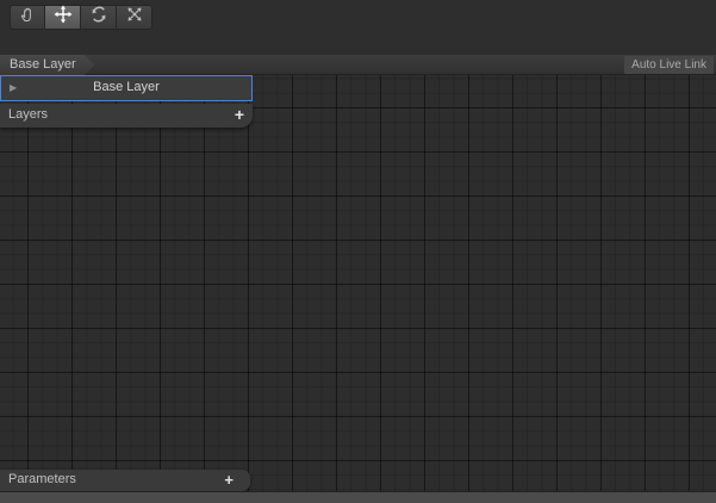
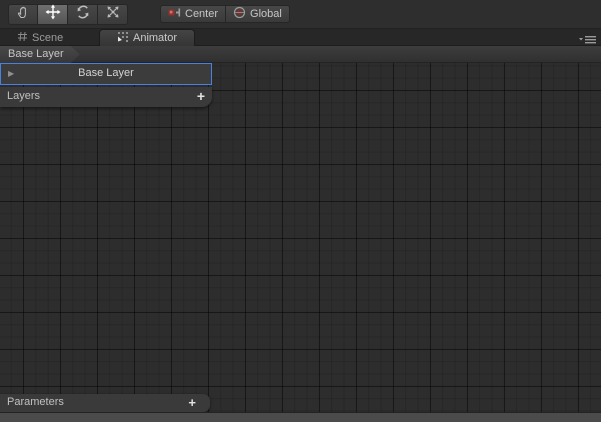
+ Center
+ Global
+ Scene
+ Animator
  Base Layer
- Auto Live Link
  ▶
  Base Layer
  Layers
  +
  Parameters
  +
